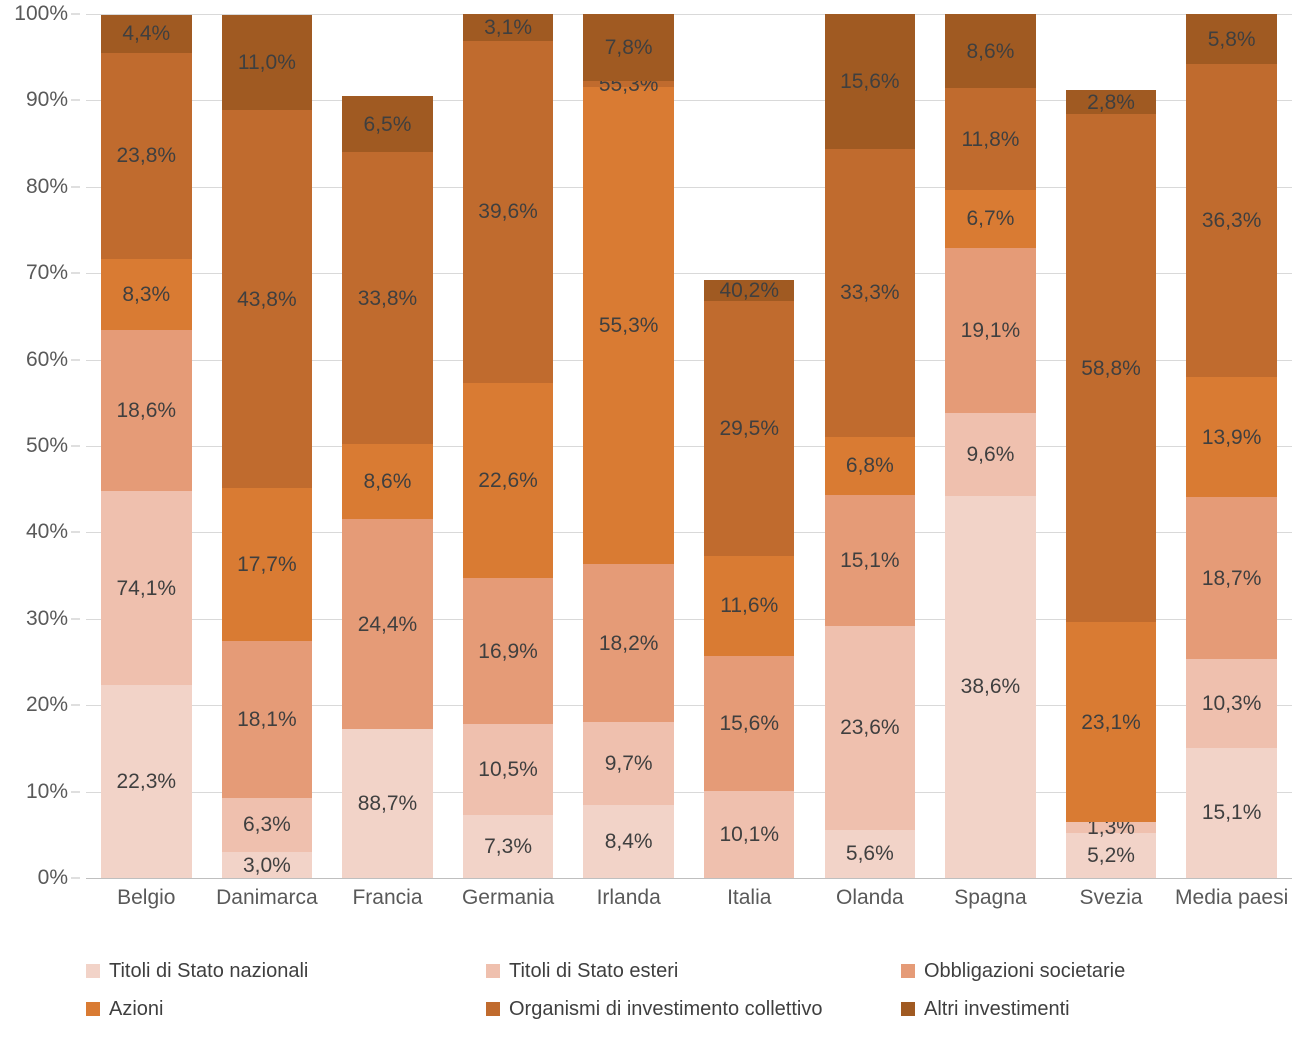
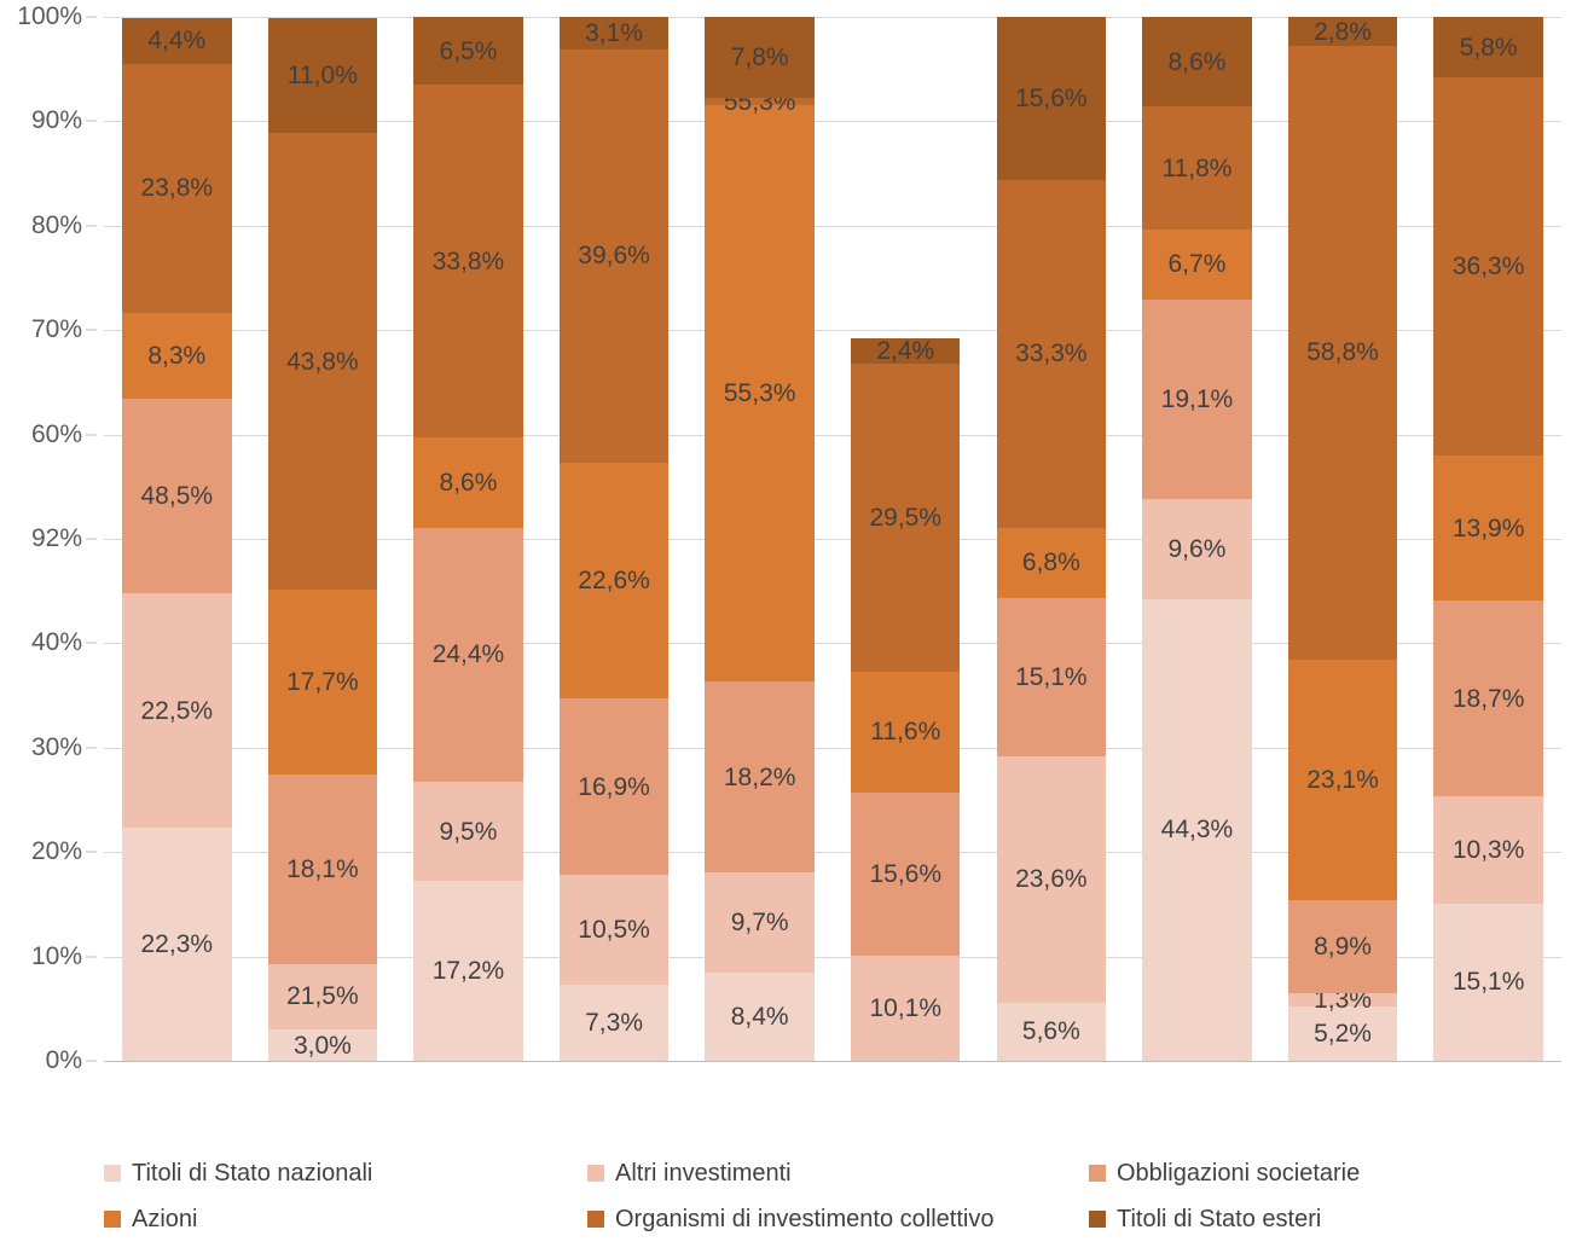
  0%
  10%
  20%
  30%
  40%
- 50%
+ 92%
  60%
  70%
  80%
  90%
  100%
  22,3%
- 74,1%
+ 22,5%
- 18,6%
+ 48,5%
  8,3%
  23,8%
  4,4%
  3,0%
- 6,3%
+ 21,5%
  18,1%
  17,7%
  43,8%
  11,0%
- 88,7%
+ 17,2%
+ 9,5%
  24,4%
  8,6%
  33,8%
  6,5%
  7,3%
  10,5%
  16,9%
  22,6%
  39,6%
  3,1%
  8,4%
  9,7%
  18,2%
  55,3%
  55,3%
  7,8%
  10,1%
  15,6%
  11,6%
  29,5%
- 40,2%
+ 2,4%
  5,6%
  23,6%
  15,1%
  6,8%
  33,3%
  15,6%
- 38,6%
+ 44,3%
  9,6%
  19,1%
  6,7%
  11,8%
  8,6%
  5,2%
  1,3%
+ 8,9%
  23,1%
  58,8%
  2,8%
  15,1%
  10,3%
  18,7%
  13,9%
  36,3%
  5,8%
- Belgio
- Danimarca
- Francia
- Germania
- Irlanda
- Italia
- Olanda
- Spagna
- Svezia
- Media paesi
  Titoli di Stato nazionali
- Titoli di Stato esteri
+ Altri investimenti
  Obbligazioni societarie
  Azioni
  Organismi di investimento collettivo
- Altri investimenti
+ Titoli di Stato esteri
